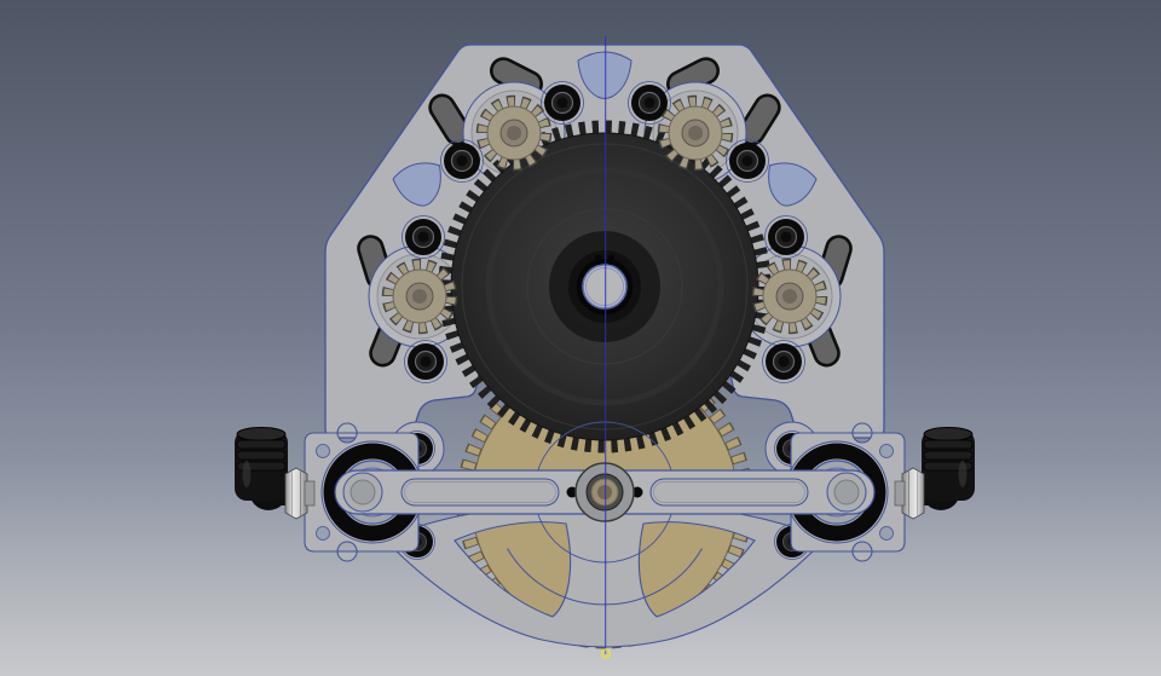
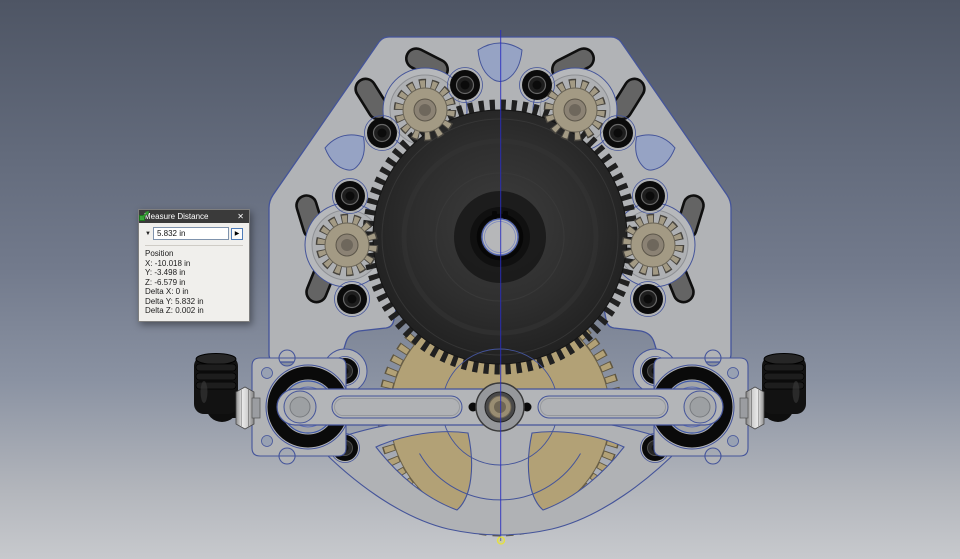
+ Measure Distance
+ ✕
+ 5.832 in
+ Position
+ X: -10.018 in
+ Y: -3.498 in
+ Z: -6.579 in
+ Delta X: 0 in
+ Delta Y: 5.832 in
+ Delta Z: 0.002 in
